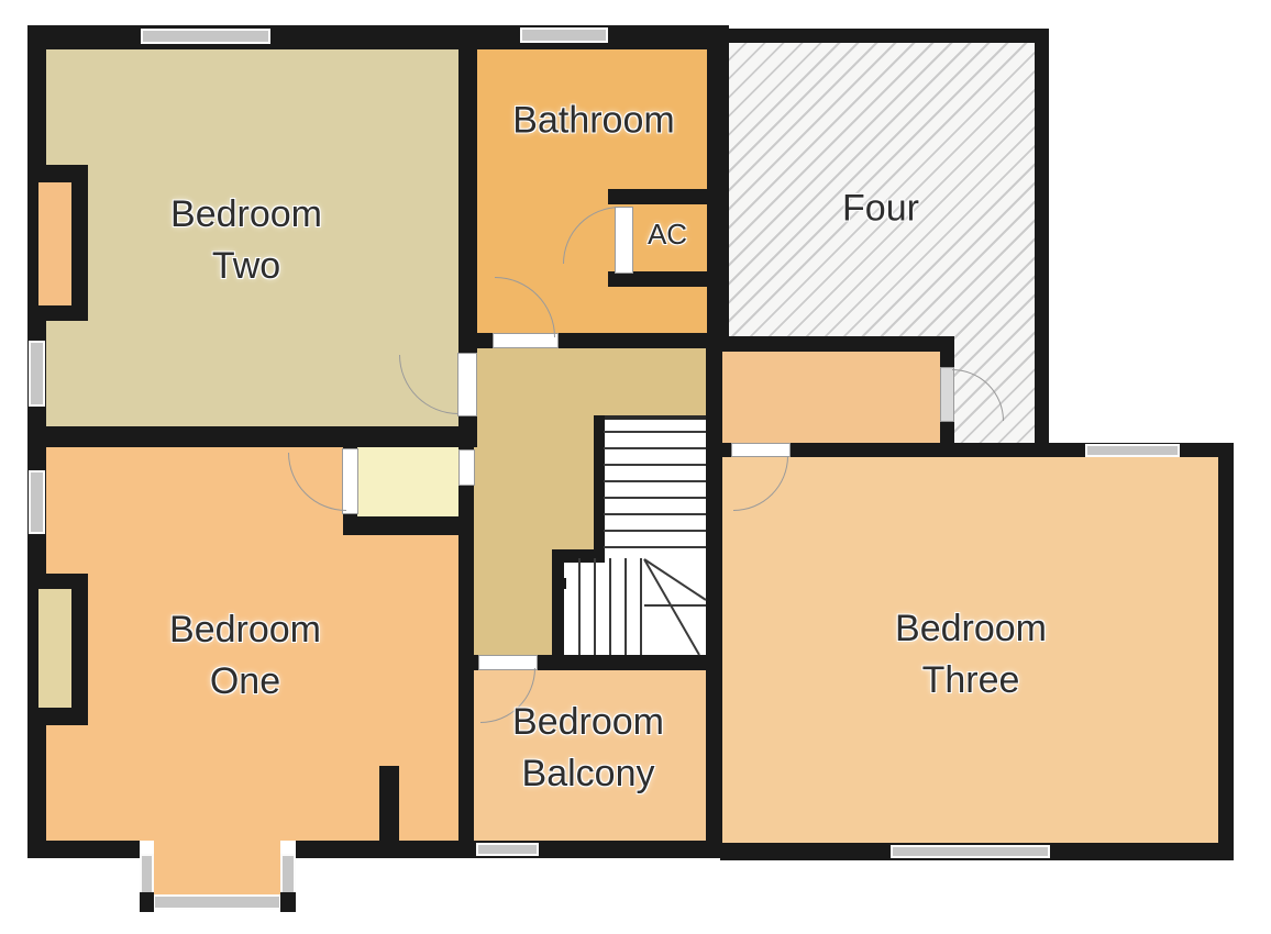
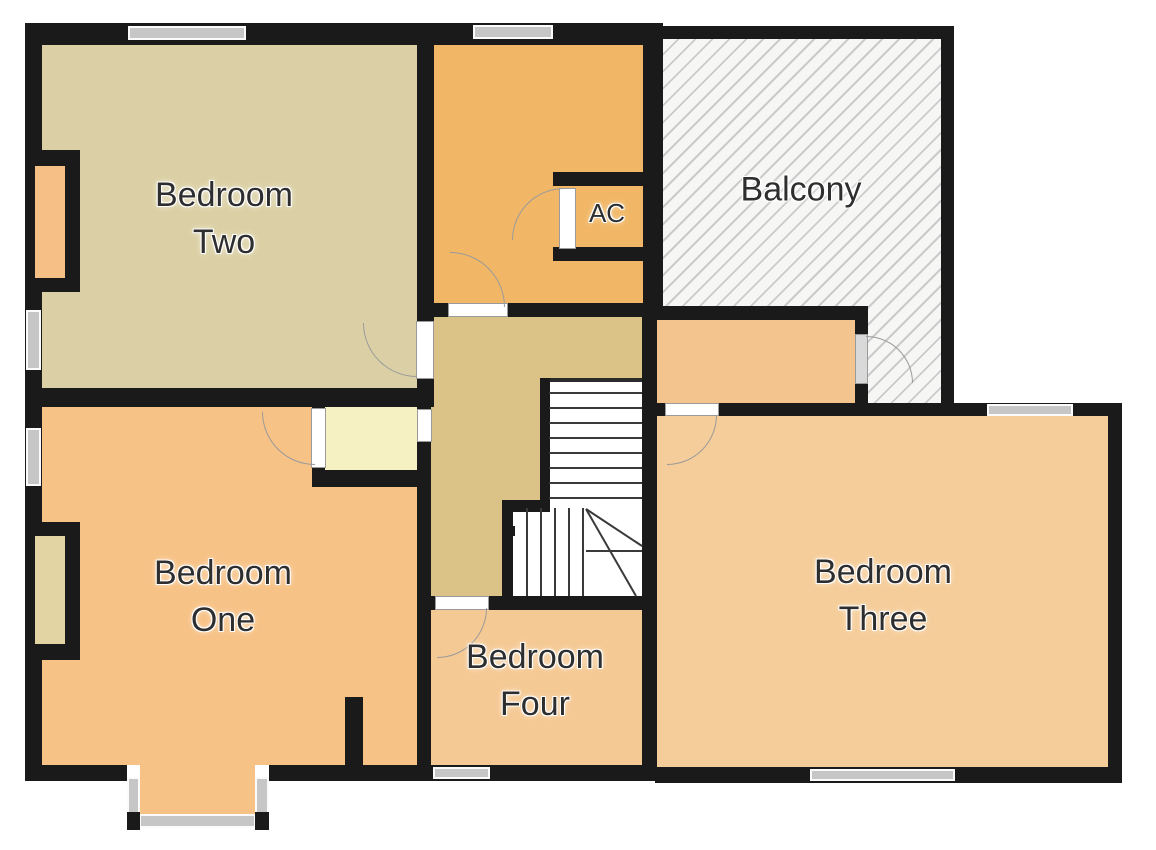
  Bedroom
  Two
- Bathroom
  AC
- Four
+ Balcony
  Bedroom
  One
  Bedroom
- Balcony
+ Four
  Bedroom
  Three
